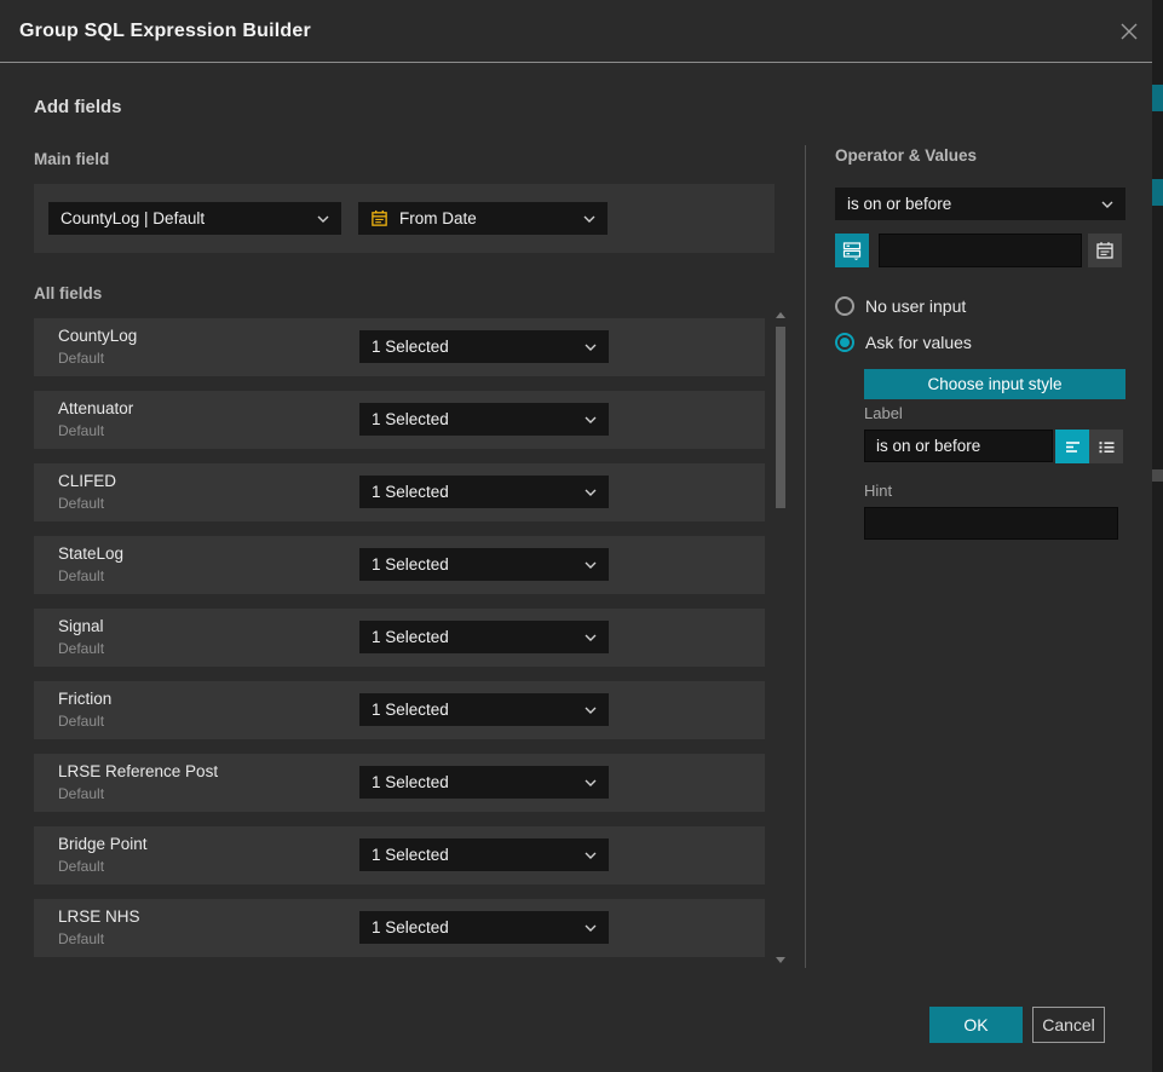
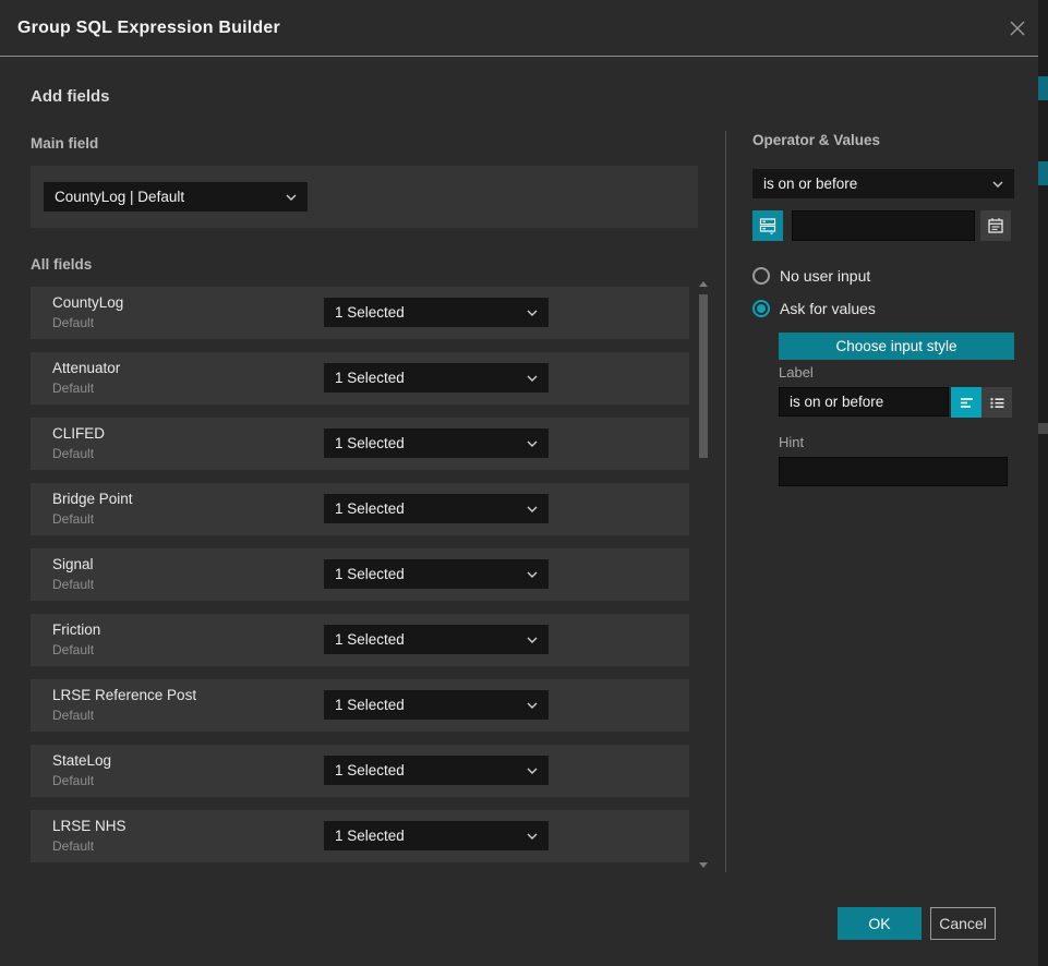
  Group SQL Expression Builder
  Add fields
  Main field
  All fields
  Operator & Values
  CountyLog | Default
- From Date
  CountyLog
  Default
  1 Selected
  Attenuator
  Default
  1 Selected
  CLIFED
  Default
  1 Selected
- StateLog
+ Bridge Point
  Default
  1 Selected
  Signal
  Default
  1 Selected
  Friction
  Default
  1 Selected
  LRSE Reference Post
  Default
  1 Selected
- Bridge Point
+ StateLog
  Default
  1 Selected
  LRSE NHS
  Default
  1 Selected
  is on or before
  No user input
  Ask for values
  Choose input style
  Label
  is on or before
  Hint
  OK
  Cancel
